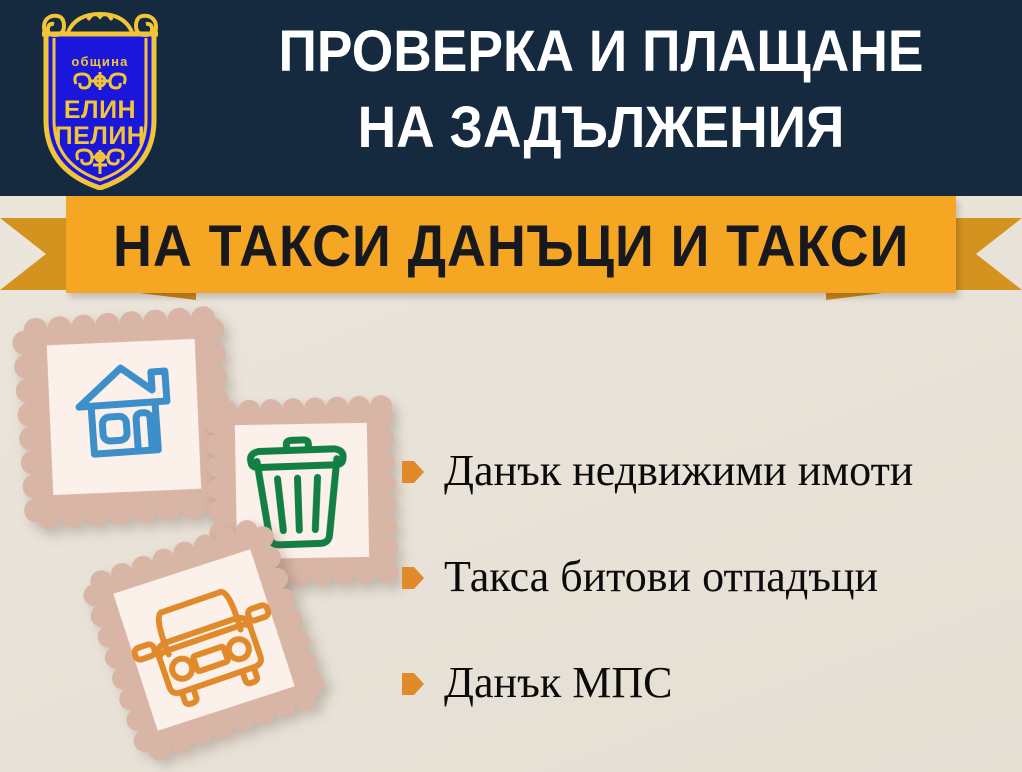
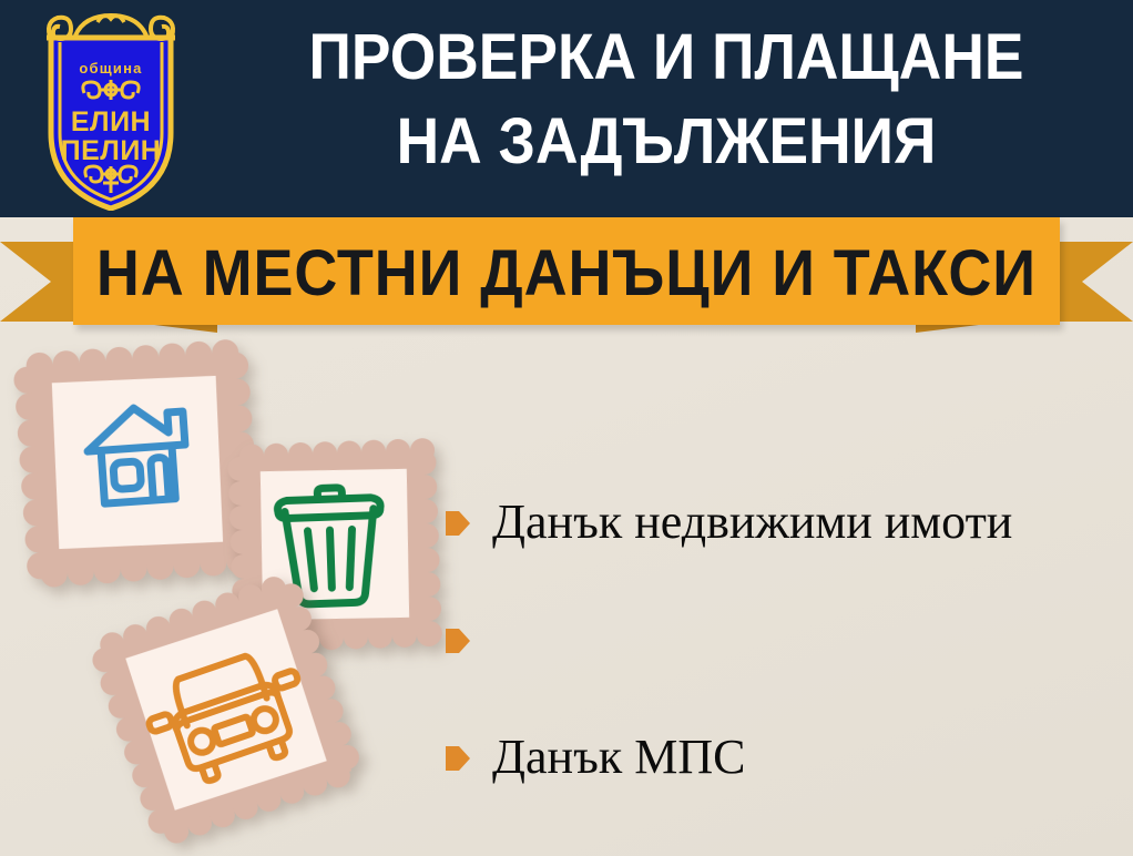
  ПРОВЕРКА И ПЛАЩАНЕ
  НА ЗАДЪЛЖЕНИЯ
  община
  ЕЛИН
  ПЕЛИН
- НА ТАКСИ ДАНЪЦИ И ТАКСИ
+ НА МЕСТНИ ДАНЪЦИ И ТАКСИ
  Данък недвижими имоти
- Такса битови отпадъци
  Данък МПС
